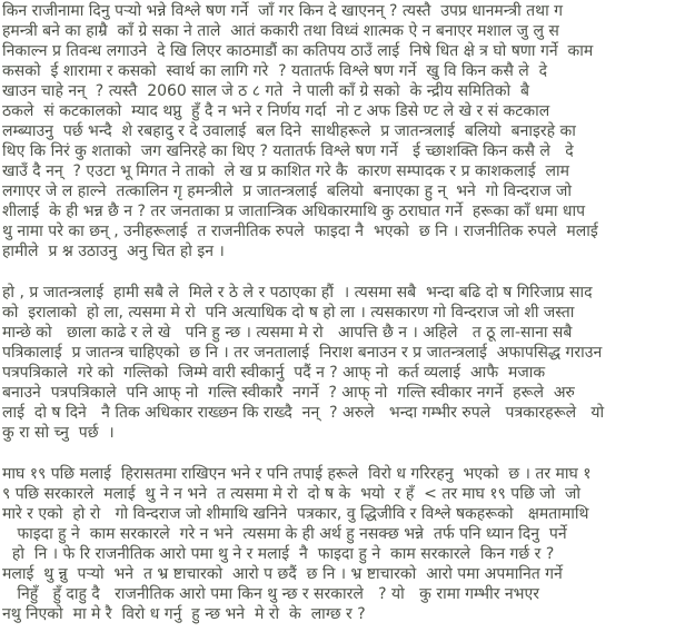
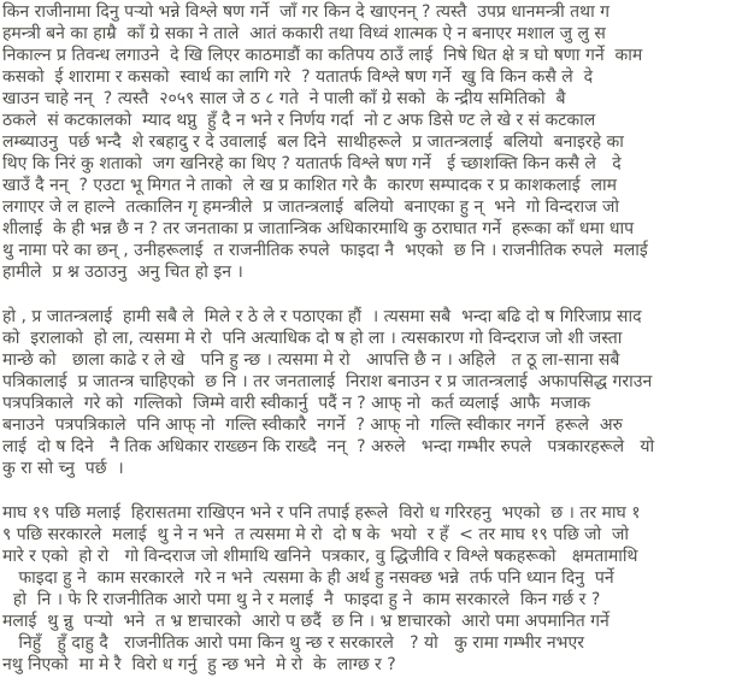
  किन राजीनामा दिनु पऱ्यो भन्ने विश्ले षण गर्ने जाँ गर किन दे खाएनन् ? त्यस्तै उपप्र धानमन्त्री तथा ग
  हमन्त्री बने का हाम्रै काँ ग्रे सका ने ताले आतं ककारी तथा विध्वं शात्मक ऐ न बनाएर मशाल जु लु स
  निकाल्न प्र तिवन्ध लगाउने दे खि लिएर काठमाडौं का कतिपय ठाउँ लाई निषे धित क्षे त्र घो षणा गर्ने काम
  कसको ई शारामा र कसको स्वार्थ का लागि गरे ? यतातर्फ विश्ले षण गर्ने खु वि किन कसै ले दे
- खाउन चाहे नन् ? त्यस्तै 2060 साल जे ठ ८ गते ने पाली काँ ग्रे सको के न्द्रीय समितिको बै
+ खाउन चाहे नन् ? त्यस्तै २०५९ साल जे ठ ८ गते ने पाली काँ ग्रे सको के न्द्रीय समितिको बै
  ठकले सं कटकालको म्याद थप्नु हुँ दै न भने र निर्णय गर्दा नो ट अफ डिसे ण्ट ले खे र सं कटकाल
  लम्ब्याउनु पर्छ भन्दै शे रबहादु र दे उवालाई बल दिने साथीहरूले प्र जातन्त्रलाई बलियो बनाइरहे का
  थिए कि निरं कु शताको जग खनिरहे का थिए ? यतातर्फ विश्ले षण गर्ने ई च्छाशक्ति किन कसै ले दे
  खाउँ दै नन् ? एउटा भू मिगत ने ताको ले ख प्र काशित गरे कै कारण सम्पादक र प्र काशकलाई लाम
  लगाएर जे ल हाल्ने तत्कालिन गृ हमन्त्रीले प्र जातन्त्रलाई बलियो बनाएका हु न् भने गो विन्दराज जो
  शीलाई के ही भन्न छै न ? तर जनताका प्र जातान्त्रिक अधिकारमाथि कु ठराघात गर्ने हरूका काँ धमा धाप
  थु नामा परे का छन् , उनीहरूलाई त राजनीतिक रुपले फाइदा नै भएको छ नि । राजनीतिक रुपले मलाई
  हामीले प्र श्न उठाउनु अनु चित हो इन ।
  हो , प्र जातन्त्रलाई हामी सबै ले मिले र ठे ले र पठाएका हौं । त्यसमा सबै भन्दा बढि दो ष गिरिजाप्र साद
  को इरालाको हो ला, त्यसमा मे रो पनि अत्याधिक दो ष हो ला । त्यसकारण गो विन्दराज जो शी जस्ता
  मान्छे को छाला काढे र ले खे पनि हु न्छ । त्यसमा मे रो आपत्ति छै न । अहिले त ठू ला-साना सबै
  पत्रिकालाई प्र जातन्त्र चाहिएको छ नि । तर जनतालाई निराश बनाउन र प्र जातन्त्रलाई अफापसिद्ध गराउन
  पत्रपत्रिकाले गरे को गल्तिको जिम्मे वारी स्वीकार्नु पदैं न ? आफ् नो कर्त व्यलाई आफै मजाक
  बनाउने पत्रपत्रिकाले पनि आफ् नो गल्ति स्वीकारै नगर्ने ? आफ् नो गल्ति स्वीकार नगर्ने हरूले अरु
  लाई दो ष दिने नै तिक अधिकार राख्छन कि राख्दै नन् ? अरुले भन्दा गम्भीर रुपले पत्रकारहरूले यो
  कु रा सो च्नु पर्छ ।
  माघ १९ पछि मलाई हिरासतमा राखिएन भने र पनि तपाई हरूले विरो ध गरिरहनु भएको छ । तर माघ १
  ९ पछि सरकारले मलाई थु ने न भने त त्यसमा मे रो दो ष के भयो र हँ < तर माघ १९ पछि जो जो
  मारे र एको हो रो गो विन्दराज जो शीमाथि खनिने पत्रकार, वु द्धिजीवि र विश्ले षकहरूको क्षमतामाथि
  फाइदा हु ने काम सरकारले गरे न भने त्यसमा के ही अर्थ हु नसक्छ भन्ने तर्फ पनि ध्यान दिनु पर्ने
  हो नि । फे रि राजनीतिक आरो पमा थु ने र मलाई नै फाइदा हु ने काम सरकारले किन गर्छ र ?
  मलाई थु न्नु पऱ्यो भने त भ्र ष्टाचारको आरो प छदैं छ नि । भ्र ष्टाचारको आरो पमा अपमानित गर्ने
  निहुँ हुँ दाहु दै राजनीतिक आरो पमा किन थु न्छ र सरकारले ? यो कु रामा गम्भीर नभएर
  नथु निएको मा मे रै विरो ध गर्नु हु न्छ भने मे रो के लाग्छ र ?
